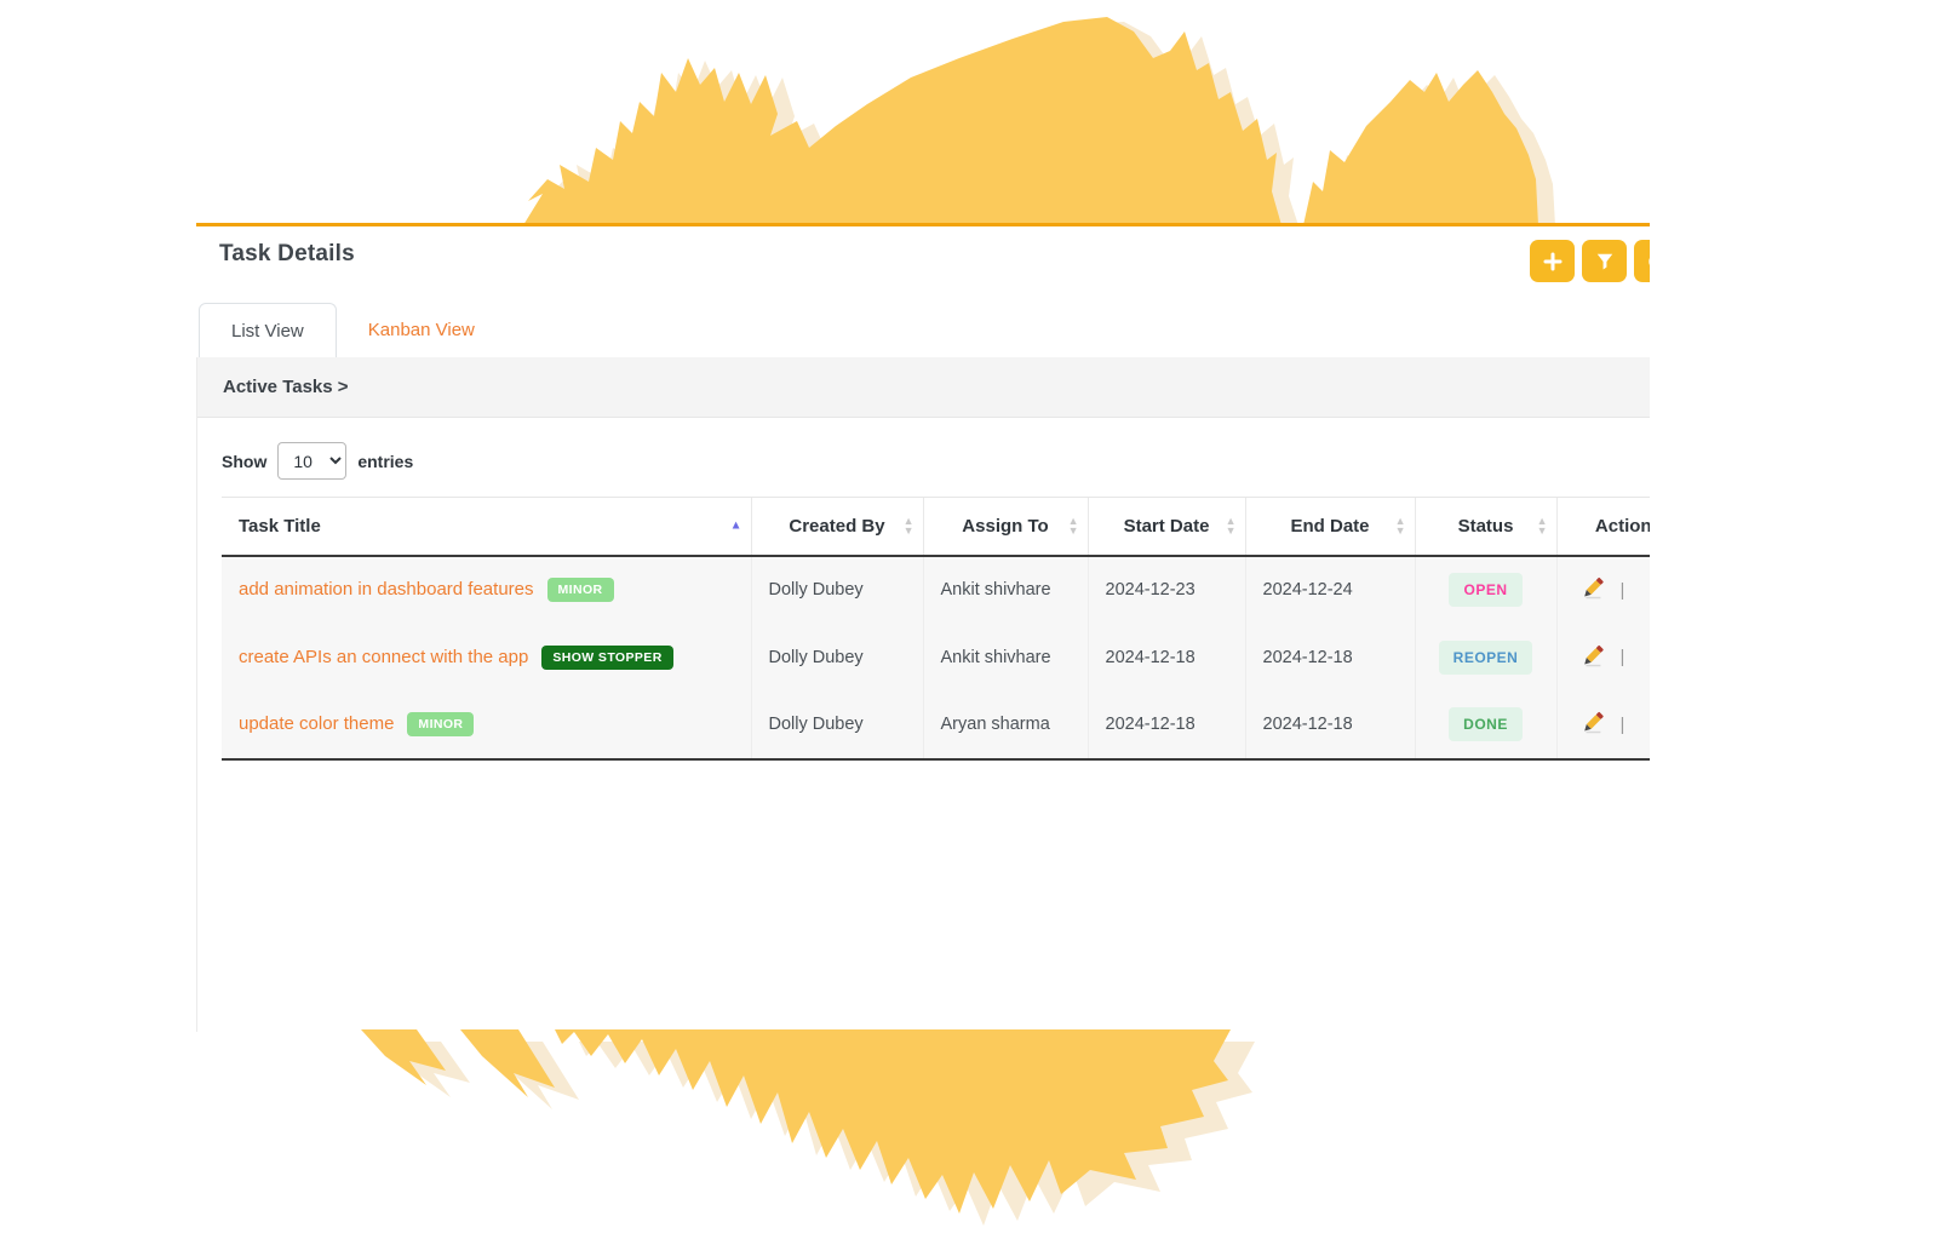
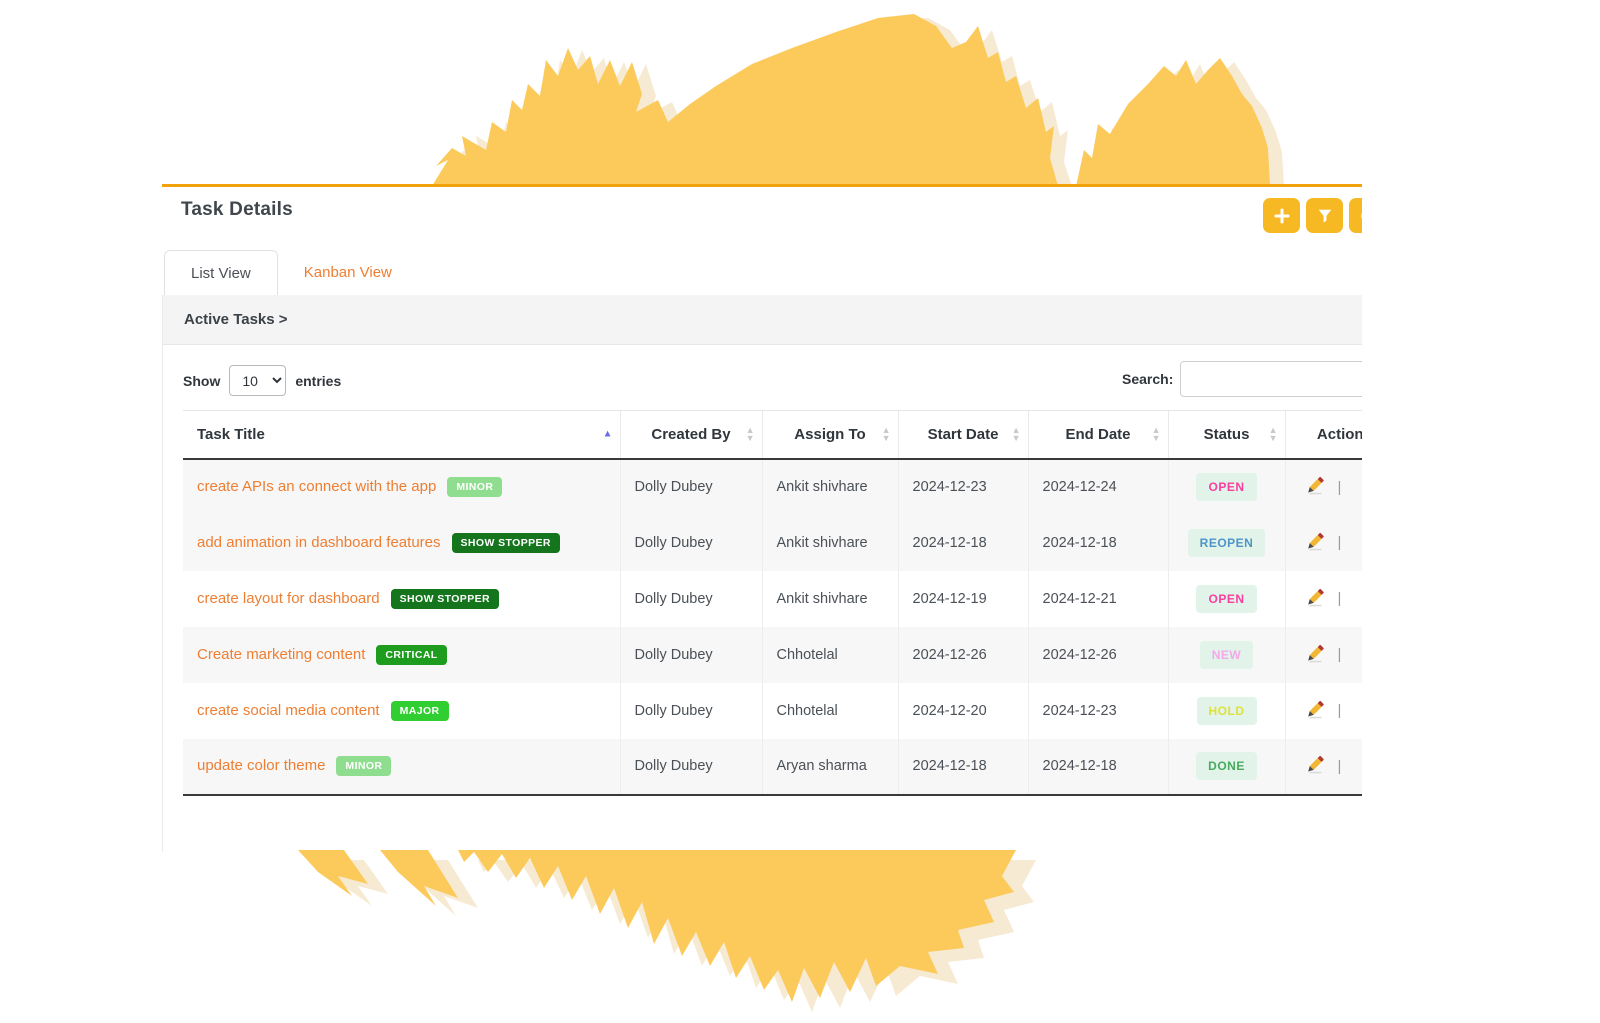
  Task Details
  List View
  Kanban View
  Active Tasks >
  Show
  10
  entries
+ Search:
  Task Title ▲	Created By ▲▼	Assign To ▲▼	Start Date ▲▼	End Date ▲▼	Status ▲▼	Action
- add animation in dashboard features MINOR	Dolly Dubey	Ankit shivhare	2024-12-23	2024-12-24	OPEN	|
+ create APIs an connect with the app MINOR	Dolly Dubey	Ankit shivhare	2024-12-23	2024-12-24	OPEN	|
- create APIs an connect with the app SHOW STOPPER	Dolly Dubey	Ankit shivhare	2024-12-18	2024-12-18	REOPEN	|
+ add animation in dashboard features SHOW STOPPER	Dolly Dubey	Ankit shivhare	2024-12-18	2024-12-18	REOPEN	|
+ create layout for dashboard SHOW STOPPER	Dolly Dubey	Ankit shivhare	2024-12-19	2024-12-21	OPEN	|
+ Create marketing content CRITICAL	Dolly Dubey	Chhotelal	2024-12-26	2024-12-26	NEW	|
+ create social media content MAJOR	Dolly Dubey	Chhotelal	2024-12-20	2024-12-23	HOLD	|
  update color theme MINOR	Dolly Dubey	Aryan sharma	2024-12-18	2024-12-18	DONE	|
